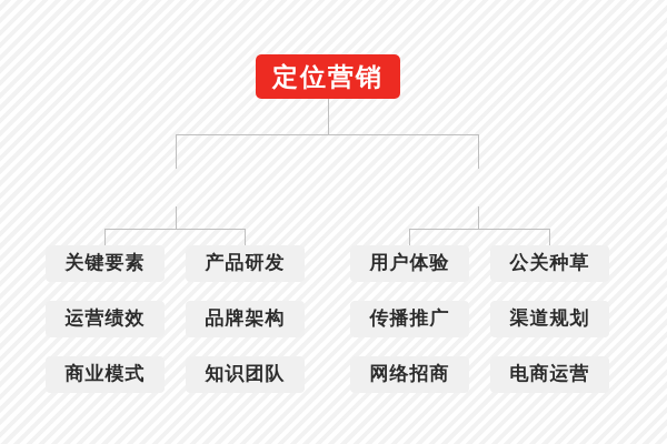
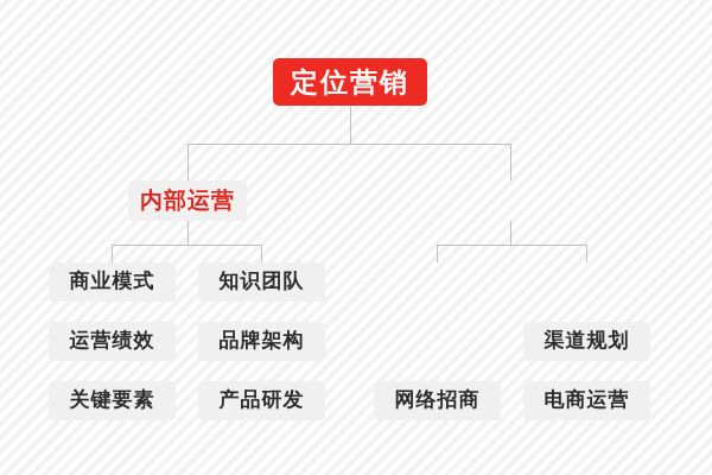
  定位营销
+ 内部运营
- 关键要素
+ 商业模式
  运营绩效
- 商业模式
+ 关键要素
- 产品研发
+ 知识团队
  品牌架构
- 知识团队
+ 产品研发
- 用户体验
- 传播推广
  网络招商
- 公关种草
  渠道规划
  电商运营
